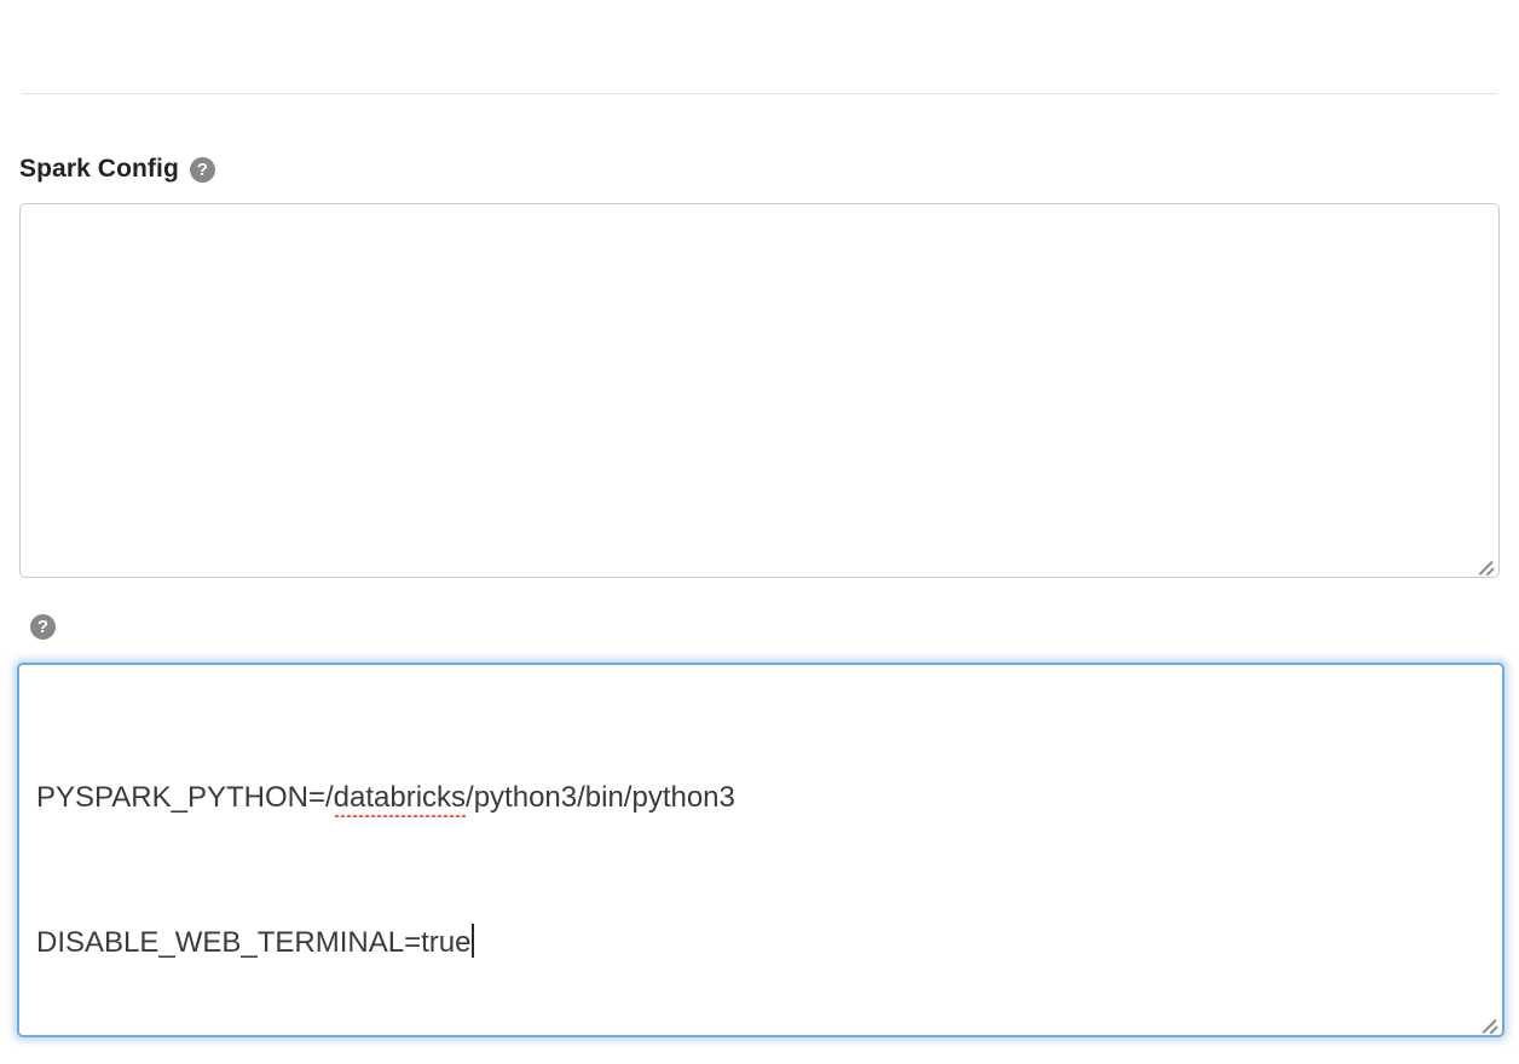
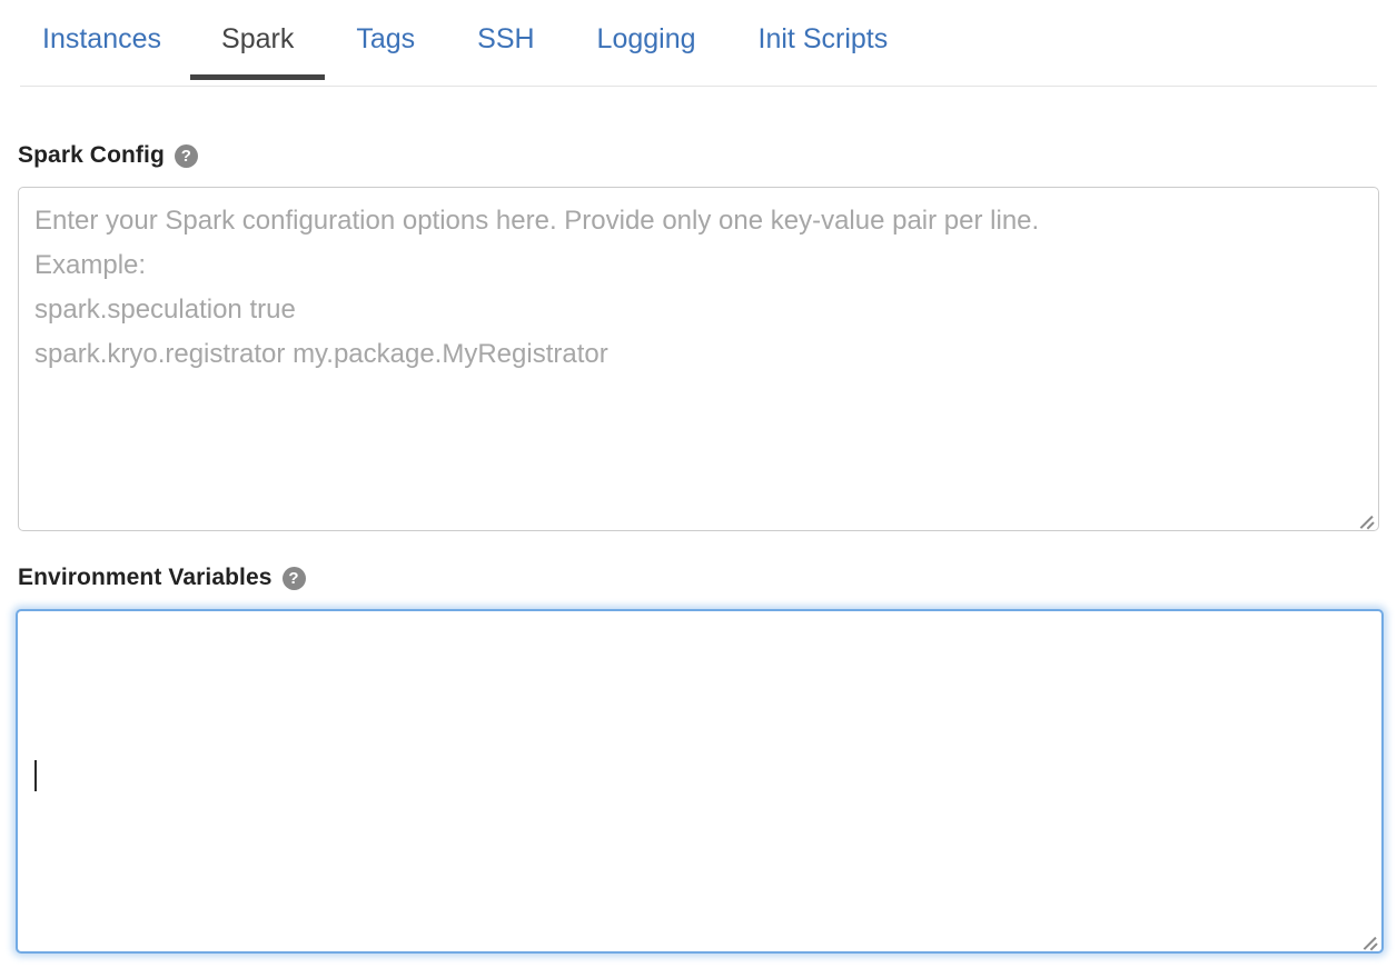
+ Instances
+ Spark
+ Tags
+ SSH
+ Logging
+ Init Scripts
  Spark Config
  ?
+ Enter your Spark configuration options here. Provide only one key-value pair per line.
+ Example:
+ spark.speculation true
+ spark.kryo.registrator my.package.MyRegistrator
+ Environment Variables
  ?
- PYSPARK_PYTHON=/databricks/python3/bin/python3
- DISABLE_WEB_TERMINAL=true
